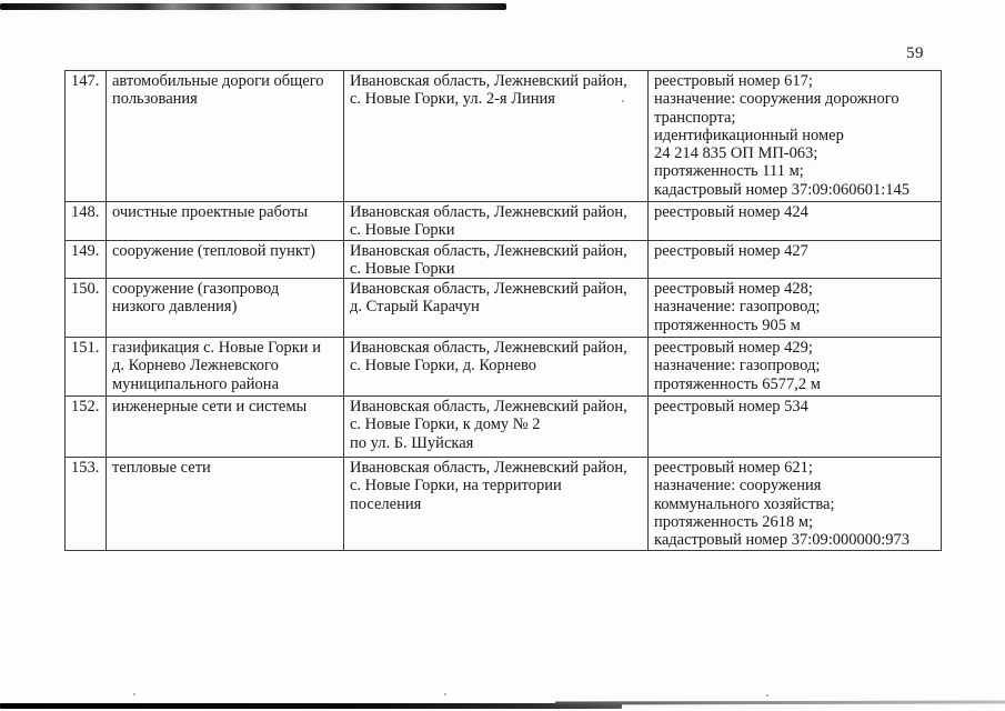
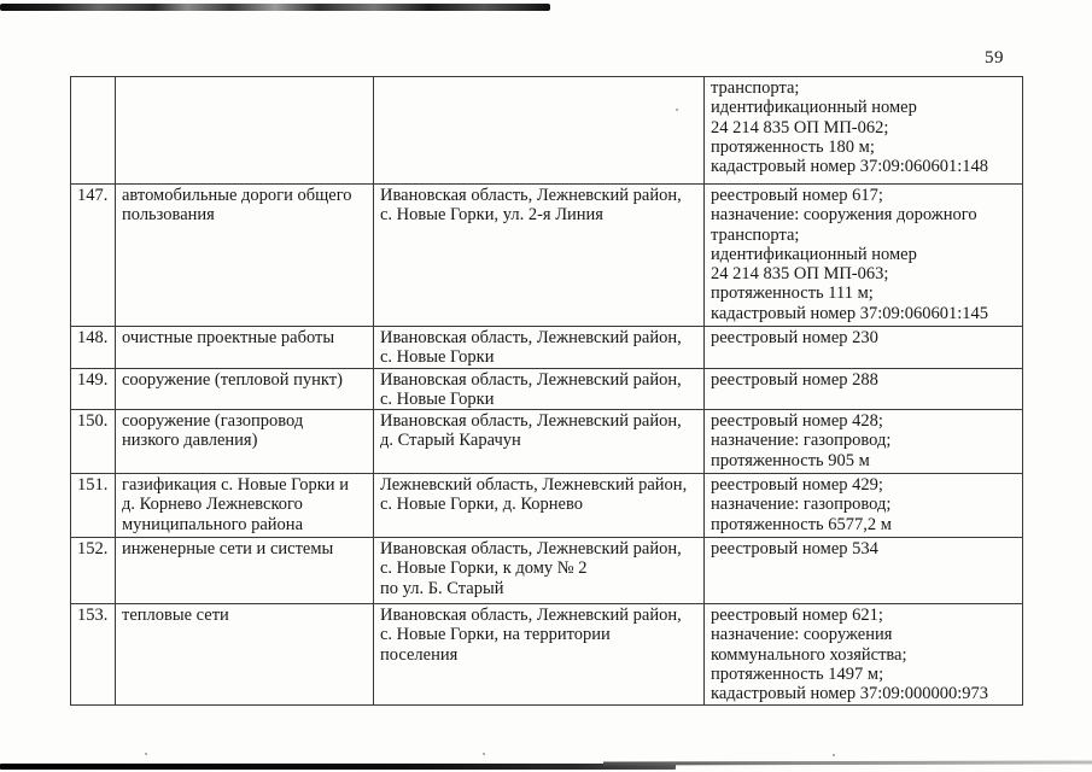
  59
+ 			транспорта; идентификационный номер 24 214 835 ОП МП-062; протяженность 180 м; кадастровый номер 37:09:060601:148
  147.	автомобильные дороги общего пользования	Ивановская область, Лежневский район, с. Новые Горки, ул. 2-я Линия	реестровый номер 617; назначение: сооружения дорожного транспорта; идентификационный номер 24 214 835 ОП МП-063; протяженность 111 м; кадастровый номер 37:09:060601:145
- 148.	очистные проектные работы	Ивановская область, Лежневский район, с. Новые Горки	реестровый номер 424
+ 148.	очистные проектные работы	Ивановская область, Лежневский район, с. Новые Горки	реестровый номер 230
- 149.	сооружение (тепловой пункт)	Ивановская область, Лежневский район, с. Новые Горки	реестровый номер 427
+ 149.	сооружение (тепловой пункт)	Ивановская область, Лежневский район, с. Новые Горки	реестровый номер 288
  150.	сооружение (газопровод низкого давления)	Ивановская область, Лежневский район, д. Старый Карачун	реестровый номер 428; назначение: газопровод; протяженность 905 м
- 151.	газификация с. Новые Горки и д. Корнево Лежневского муниципального района	Ивановская область, Лежневский район, с. Новые Горки, д. Корнево	реестровый номер 429; назначение: газопровод; протяженность 6577,2 м
+ 151.	газификация с. Новые Горки и д. Корнево Лежневского муниципального района	Лежневский область, Лежневский район, с. Новые Горки, д. Корнево	реестровый номер 429; назначение: газопровод; протяженность 6577,2 м
- 152.	инженерные сети и системы	Ивановская область, Лежневский район, с. Новые Горки, к дому № 2 по ул. Б. Шуйская	реестровый номер 534
+ 152.	инженерные сети и системы	Ивановская область, Лежневский район, с. Новые Горки, к дому № 2 по ул. Б. Старый	реестровый номер 534
- 153.	тепловые сети	Ивановская область, Лежневский район, с. Новые Горки, на территории поселения	реестровый номер 621; назначение: сооружения коммунального хозяйства; протяженность 2618 м; кадастровый номер 37:09:000000:973
+ 153.	тепловые сети	Ивановская область, Лежневский район, с. Новые Горки, на территории поселения	реестровый номер 621; назначение: сооружения коммунального хозяйства; протяженность 1497 м; кадастровый номер 37:09:000000:973
